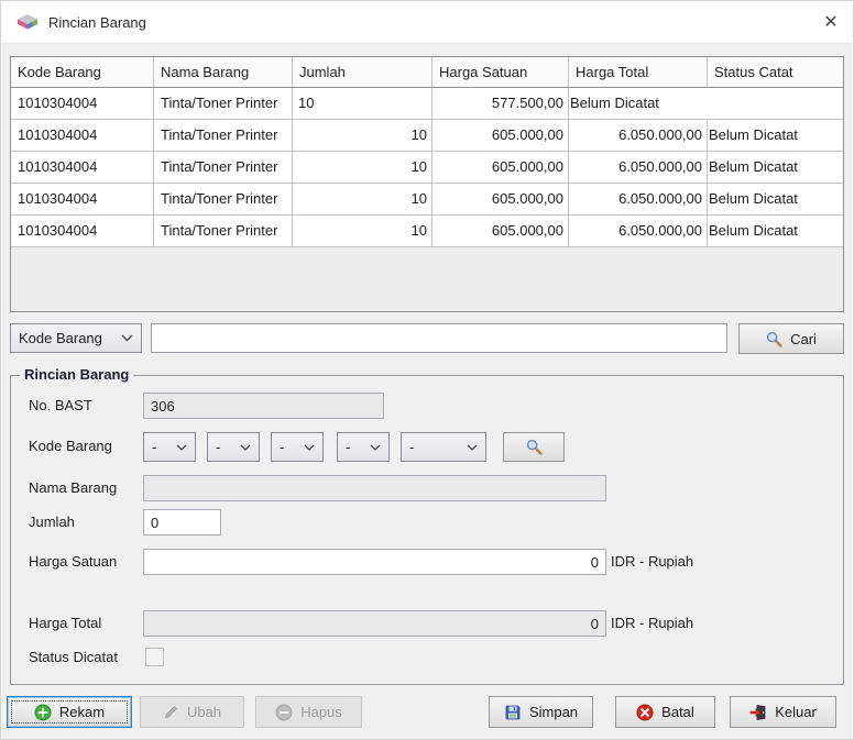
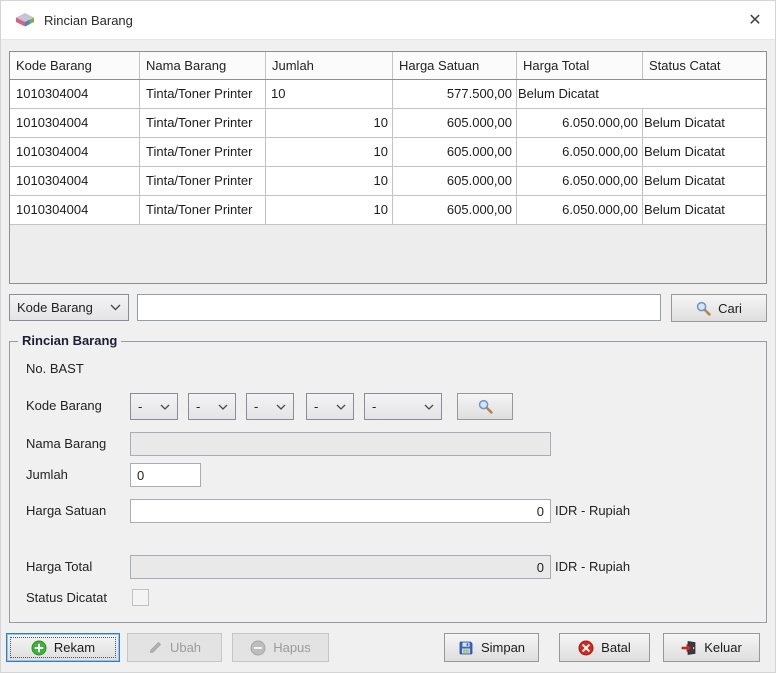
  Rincian Barang
  ✕
  Kode Barang
  Nama Barang
  Jumlah
  Harga Satuan
  Harga Total
  Status Catat
  1010304004
  Tinta/Toner Printer
  10
  577.500,00
  Belum Dicatat
  1010304004
  Tinta/Toner Printer
  10
  605.000,00
  6.050.000,00
  Belum Dicatat
  1010304004
  Tinta/Toner Printer
  10
  605.000,00
  6.050.000,00
  Belum Dicatat
  1010304004
  Tinta/Toner Printer
  10
  605.000,00
  6.050.000,00
  Belum Dicatat
  1010304004
  Tinta/Toner Printer
  10
  605.000,00
  6.050.000,00
  Belum Dicatat
  Kode Barang
  Cari
  Rincian Barang
  No. BAST
- 306
  Kode Barang
  -
  -
  -
  -
  -
  Nama Barang
  Jumlah
  0
  Harga Satuan
  0
  IDR - Rupiah
  Harga Total
  0
  IDR - Rupiah
  Status Dicatat
  Rekam
  Ubah
  Hapus
  Simpan
  Batal
  Keluar
